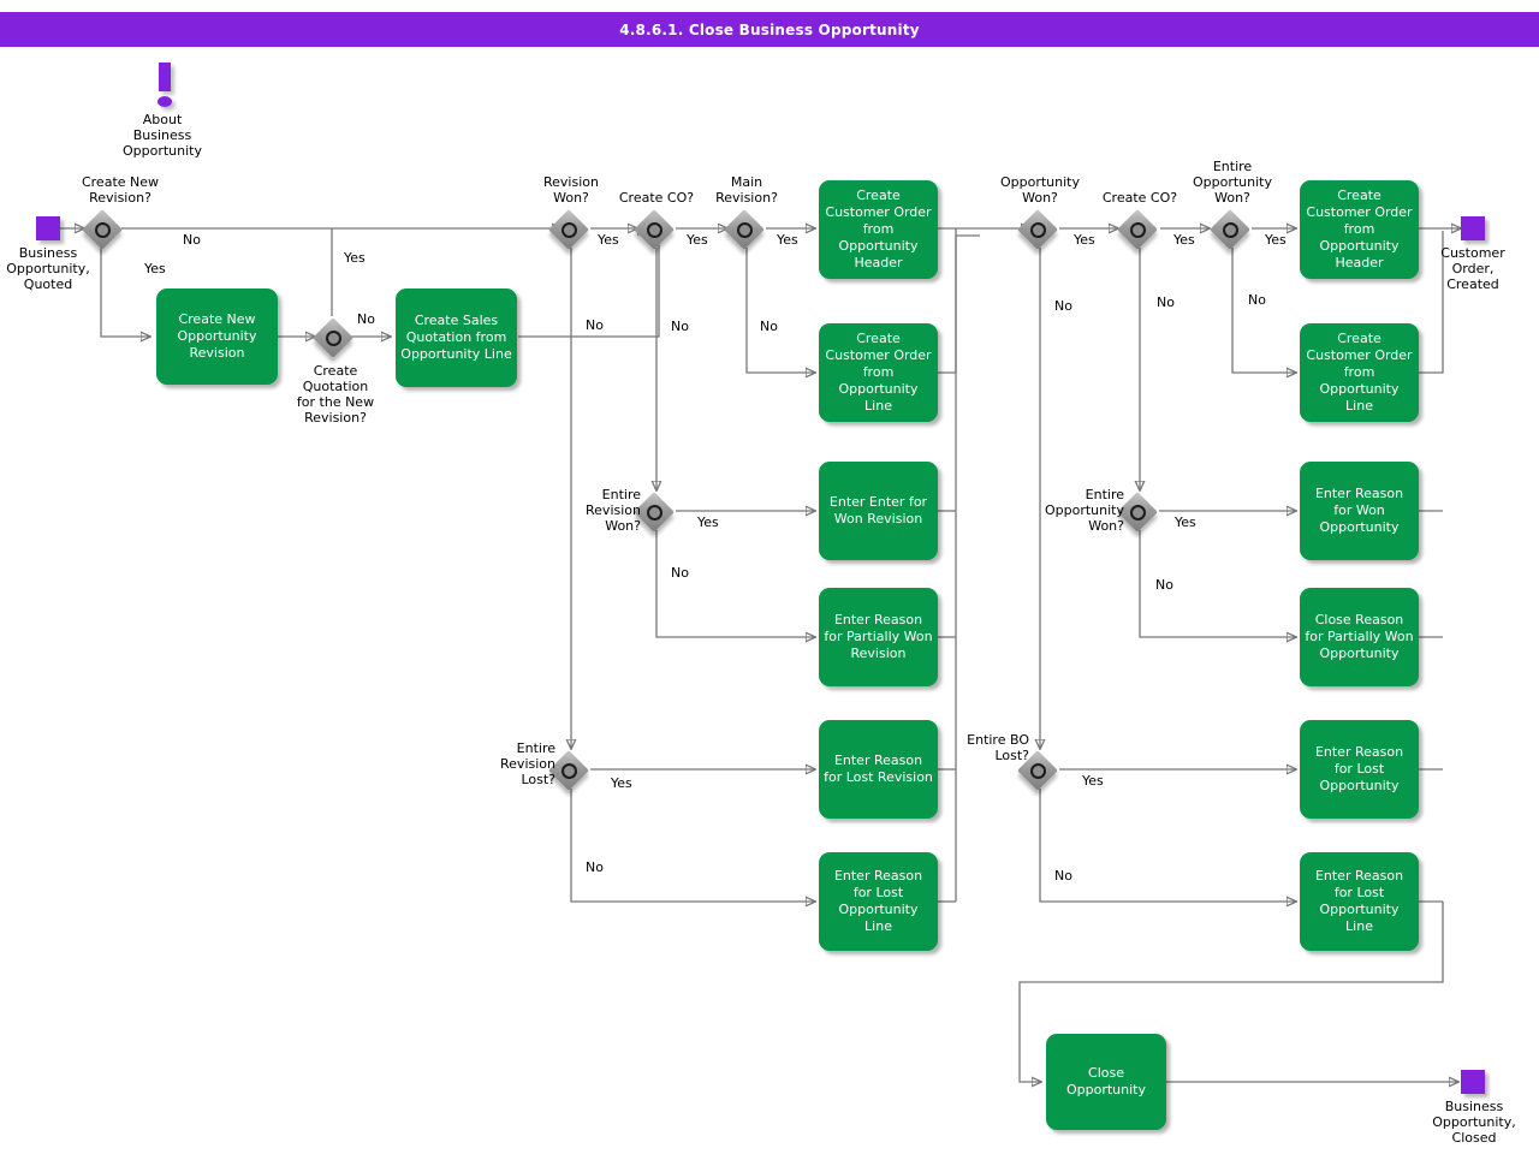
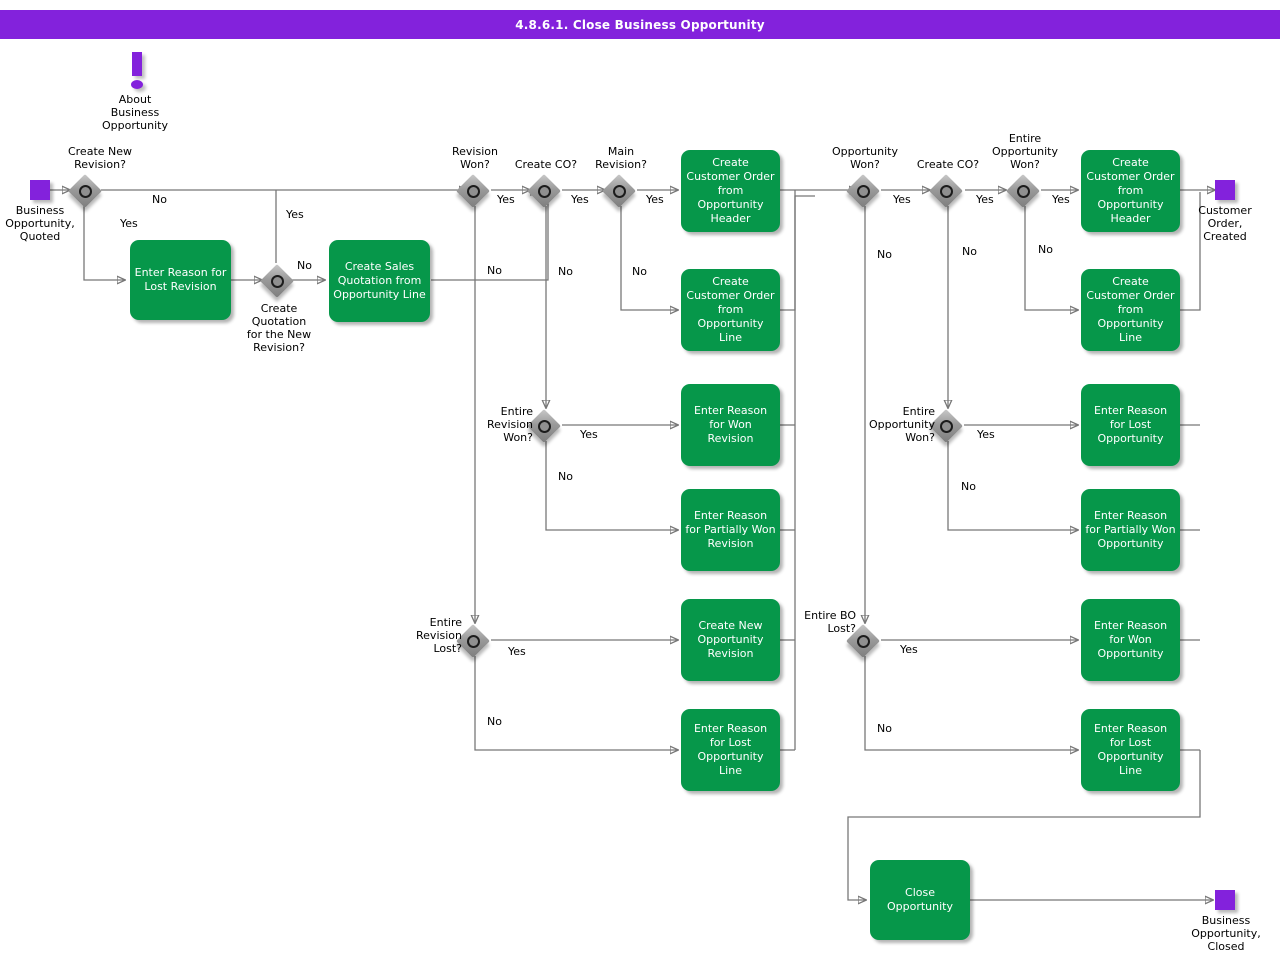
  4.8.6.1. Close Business Opportunity
  About
  Business
  Opportunity
  Business
  Opportunity,
  Quoted
  Customer
  Order,
  Created
  Business
  Opportunity,
  Closed
  Create New
  Revision?
  Create
  Quotation
  for the New
  Revision?
  Revision
  Won?
  Create CO?
  Main
  Revision?
  Entire
  Revision
  Won?
  Entire
  Revision
  Lost?
  Opportunity
  Won?
  Create CO?
  Entire
  Opportunity
  Won?
  Entire
  Opportunity
  Won?
  Entire BO
  Lost?
- Create New Opportunity Revision
+ Enter Reason for Lost Revision
  Create Sales Quotation from Opportunity Line
  Create Customer Order from Opportunity Header
  Create Customer Order from Opportunity Line
- Enter Enter for Won Revision
+ Enter Reason for Won Revision
  Enter Reason for Partially Won Revision
- Enter Reason for Lost Revision
+ Create New Opportunity Revision
  Enter Reason for Lost Opportunity Line
  Create Customer Order from Opportunity Header
  Create Customer Order from Opportunity Line
- Enter Reason for Won Opportunity
+ Enter Reason for Lost Opportunity
- Close Reason for Partially Won Opportunity
+ Enter Reason for Partially Won Opportunity
- Enter Reason for Lost Opportunity
+ Enter Reason for Won Opportunity
  Enter Reason for Lost Opportunity Line
  Close Opportunity
  No
  Yes
  Yes
  No
  Yes
  No
  Yes
  No
  Yes
  No
  Yes
  No
  Yes
  No
  Yes
  No
  Yes
  No
  Yes
  No
  Yes
  No
  Yes
  No
